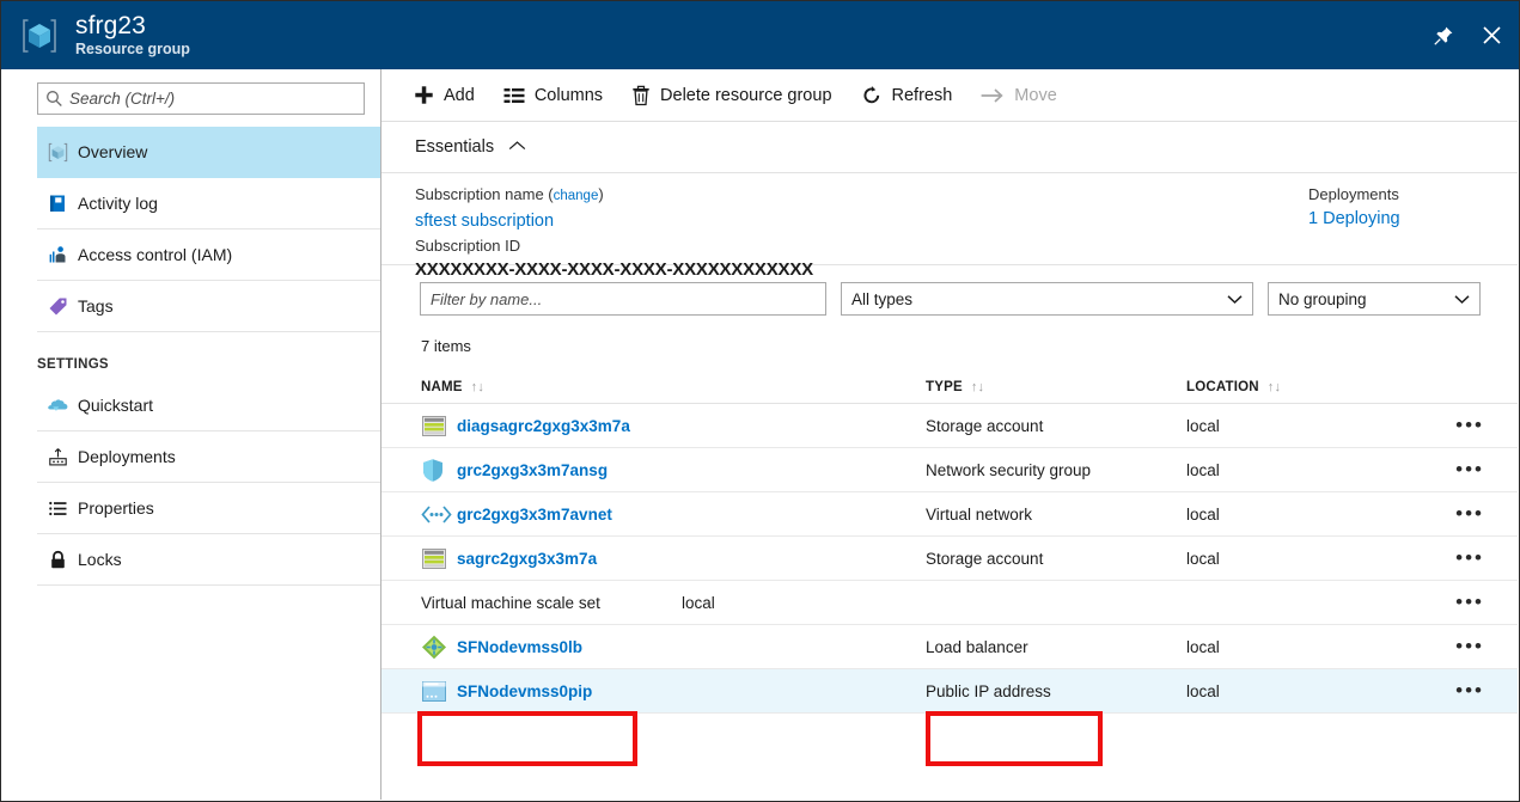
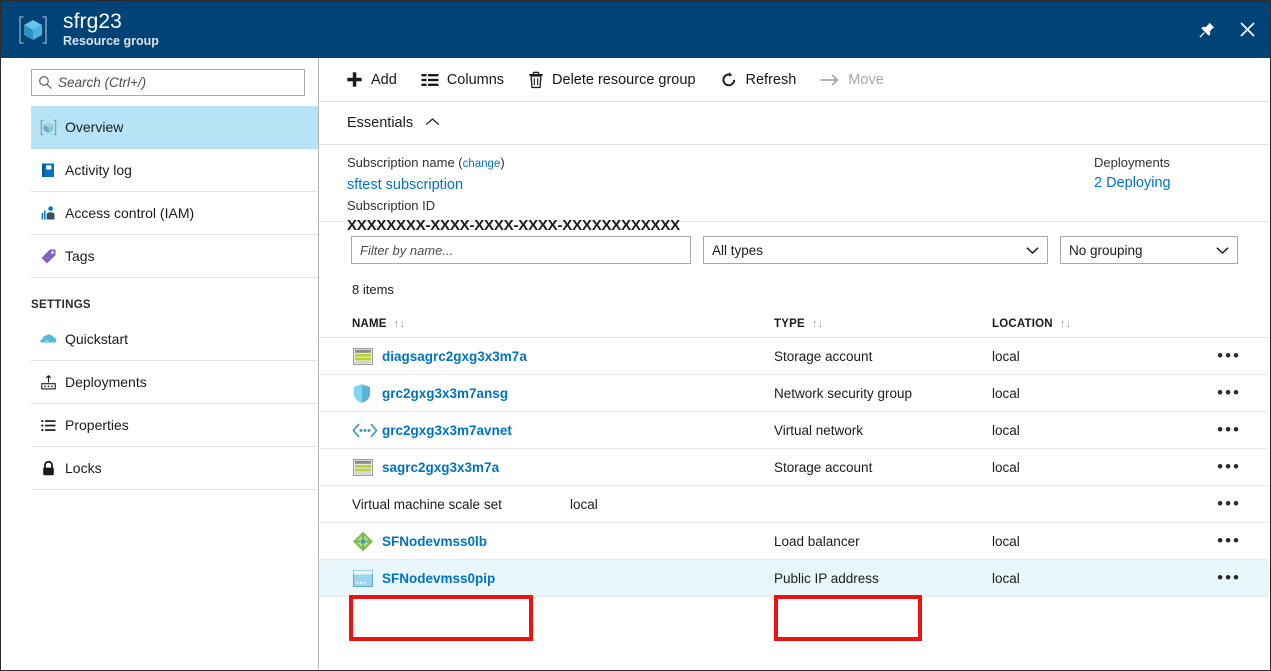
  sfrg23
  Resource group
  Search (Ctrl+/)
  Overview
  Activity log
  Access control (IAM)
  Tags
  SETTINGS
  Quickstart
  Deployments
  Properties
  Locks
  Add
  Columns
  Delete resource group
  Refresh
  Move
  Essentials
  Subscription name (change)
  sftest subscription
  Subscription ID
  XXXXXXXX-XXXX-XXXX-XXXX-XXXXXXXXXXXX
  Deployments
- 1 Deploying
+ 2 Deploying
  Filter by name...
  All types
  No grouping
- 7 items
+ 8 items
  NAME
  ↑↓
  TYPE
  ↑↓
  LOCATION
  ↑↓
  diagsagrc2gxg3x3m7a
  Storage account
  local
  •••
  grc2gxg3x3m7ansg
  Network security group
  local
  •••
  grc2gxg3x3m7avnet
  Virtual network
  local
  •••
  sagrc2gxg3x3m7a
  Storage account
  local
  •••
  Virtual machine scale set
  local
  •••
  SFNodevmss0lb
  Load balancer
  local
  •••
  SFNodevmss0pip
  Public IP address
  local
  •••
